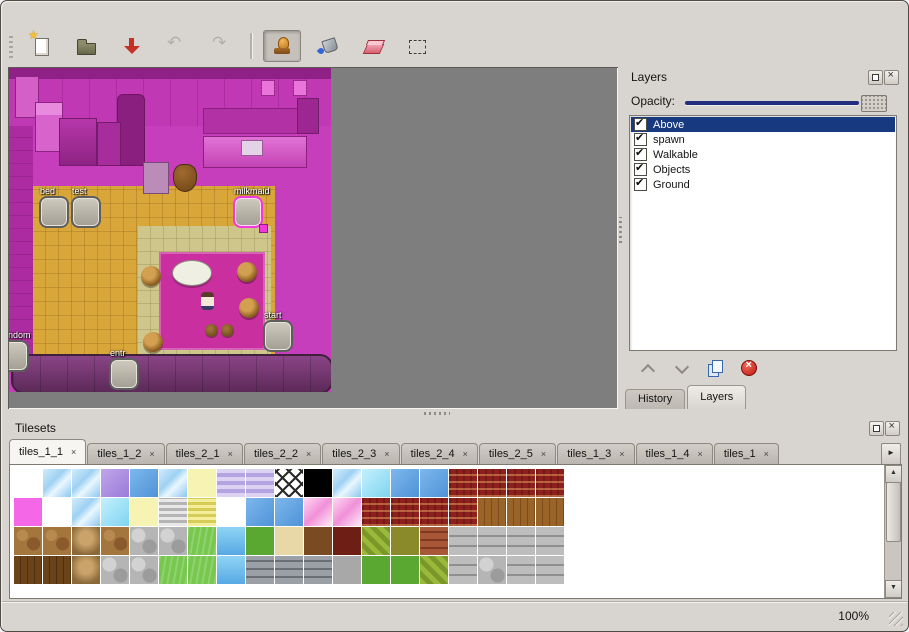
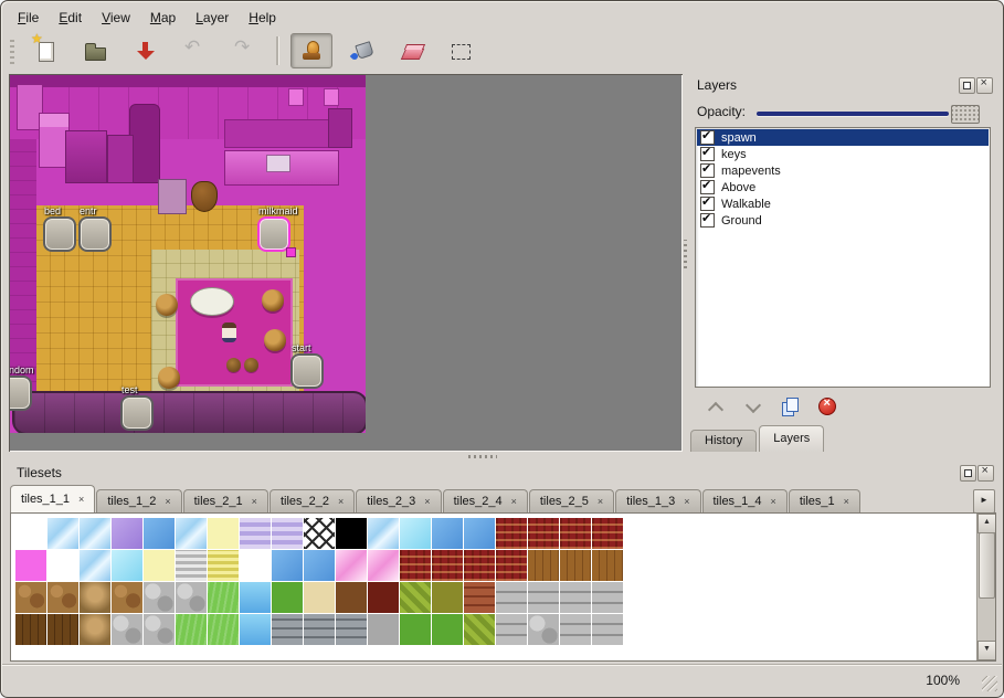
+ File
+ Edit
+ View
+ Map
+ Layer
+ Help
  bed
- test
+ entr
  milkmaid
  start
- entr
+ test
  Layers
  Opacity:
- Above
+ spawn
+ keys
+ mapevents
- spawn
+ Above
  Walkable
- Objects
  Ground
  History
  Layers
  Tilesets
  tiles_1_1
  ×
  tiles_1_2
  ×
  tiles_2_1
  ×
  tiles_2_2
  ×
  tiles_2_3
  ×
  tiles_2_4
  ×
  tiles_2_5
  ×
  tiles_1_3
  ×
  tiles_1_4
  ×
  tiles_1
  ×
  ►
  100%
